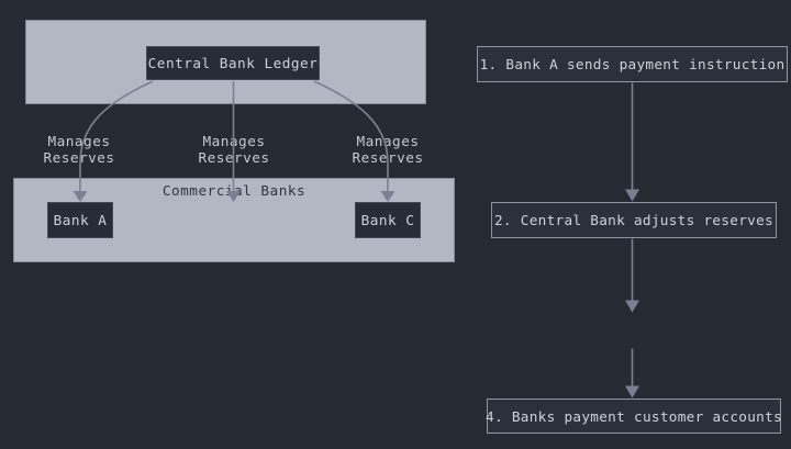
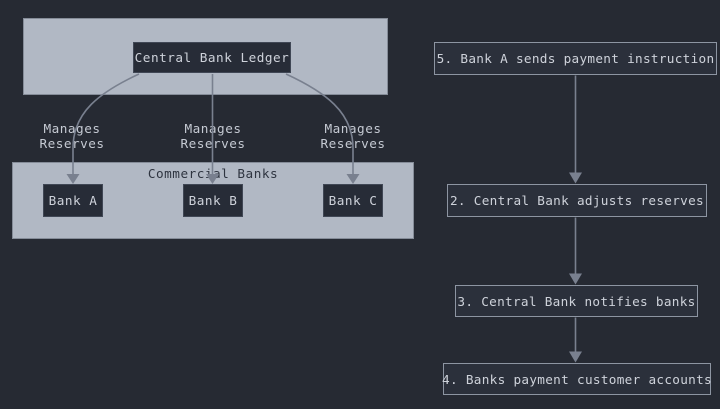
  Central Bank Ledger
  Manages Reserves
  Manges Reserves
  Manages Reserves
  Commercial Banks
  Bank A
+ Bank B
  Bank C
- 1. Bank A sends payment instruction
+ 5. Bank A sends payment instruction
  2. Central Bank adjusts reserves
+ 3. Central Bank notifies banks
  4. Banks payment customer accounts
